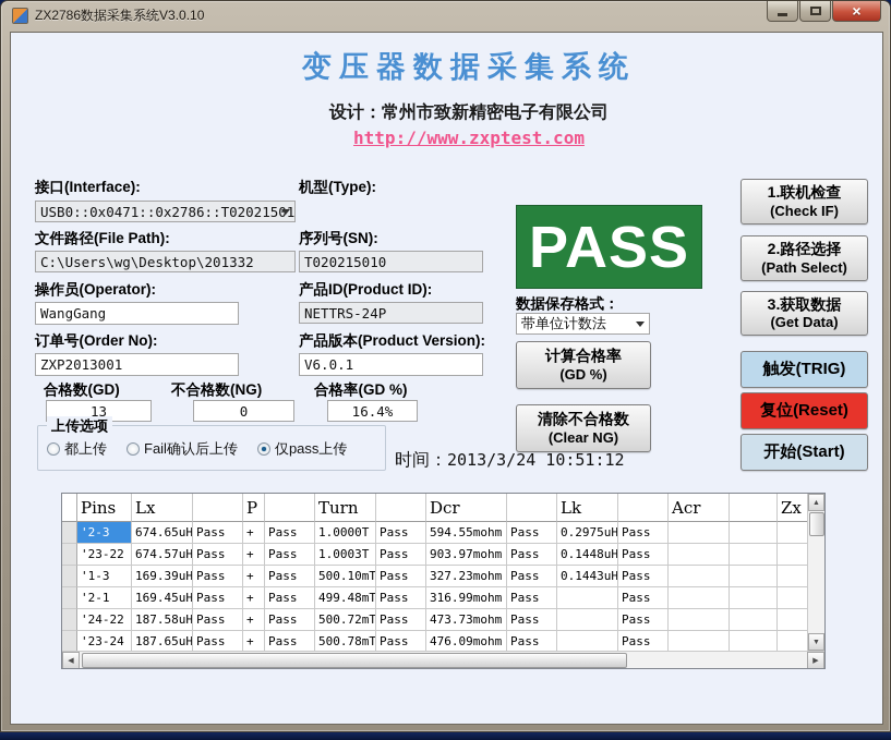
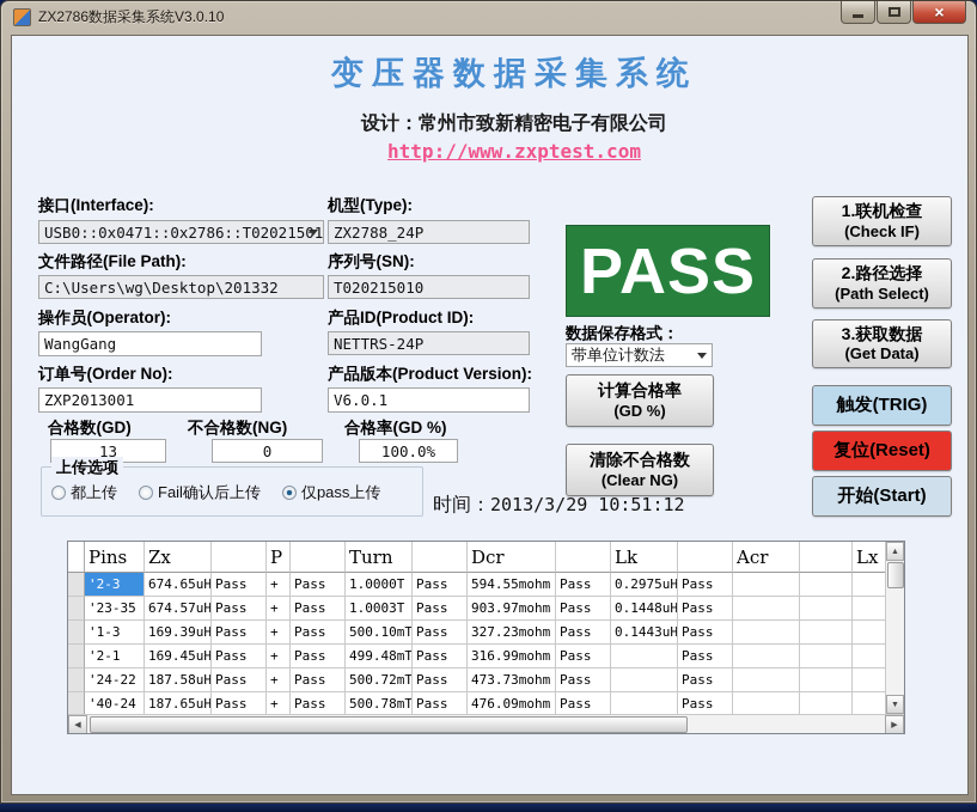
  ZX2786数据采集系统V3.0.10
  ×
  变压器数据采集系统
  设计：常州市致新精密电子有限公司
  http://www.zxptest.com
  接口(Interface):
  USB0::0x0471::0x2786::T02021501
  文件路径(File Path):
  C:\Users\wg\Desktop\201332
  操作员(Operator):
  WangGang
  订单号(Order No):
  ZXP2013001
  合格数(GD)
  不合格数(NG)
  13
  0
  上传选项
  都上传
  Fail确认后上传
  仅pass上传
  机型(Type):
+ ZX2788_24P
  序列号(SN):
  T020215010
  产品ID(Product ID):
  NETTRS-24P
  产品版本(Product Version):
  V6.0.1
  合格率(GD %)
- 16.4%
+ 100.0%
  PASS
  数据保存格式：
  带单位计数法
  计算合格率
  (GD %)
  清除不合格数
  (Clear NG)
- 时间：2013/3/24 10:51:12
+ 时间：2013/3/29 10:51:12
  1.联机检查
  (Check IF)
  2.路径选择
  (Path Select)
  3.获取数据
  (Get Data)
  触发(TRIG)
  复位(Reset)
  开始(Start)
  Pins
- Lx
+ Zx
  P
  Turn
  Dcr
  Lk
  Acr
- Zx
+ Lx
  '2-3
  674.65uH
  Pass
  +
  Pass
  1.0000T
  Pass
  594.55mohm
  Pass
  0.2975uH
  Pass
- '23-22
+ '23-35
  674.57uH
  Pass
  +
  Pass
  1.0003T
  Pass
  903.97mohm
  Pass
  0.1448uH
  Pass
  '1-3
  169.39uH
  Pass
  +
  Pass
  500.10mT
  Pass
  327.23mohm
  Pass
  0.1443uH
  Pass
  '2-1
  169.45uH
  Pass
  +
  Pass
  499.48mT
  Pass
  316.99mohm
  Pass
  Pass
  '24-22
  187.58uH
  Pass
  +
  Pass
  500.72mT
  Pass
  473.73mohm
  Pass
  Pass
- '23-24
+ '40-24
  187.65uH
  Pass
  +
  Pass
  500.78mT
  Pass
  476.09mohm
  Pass
  Pass
